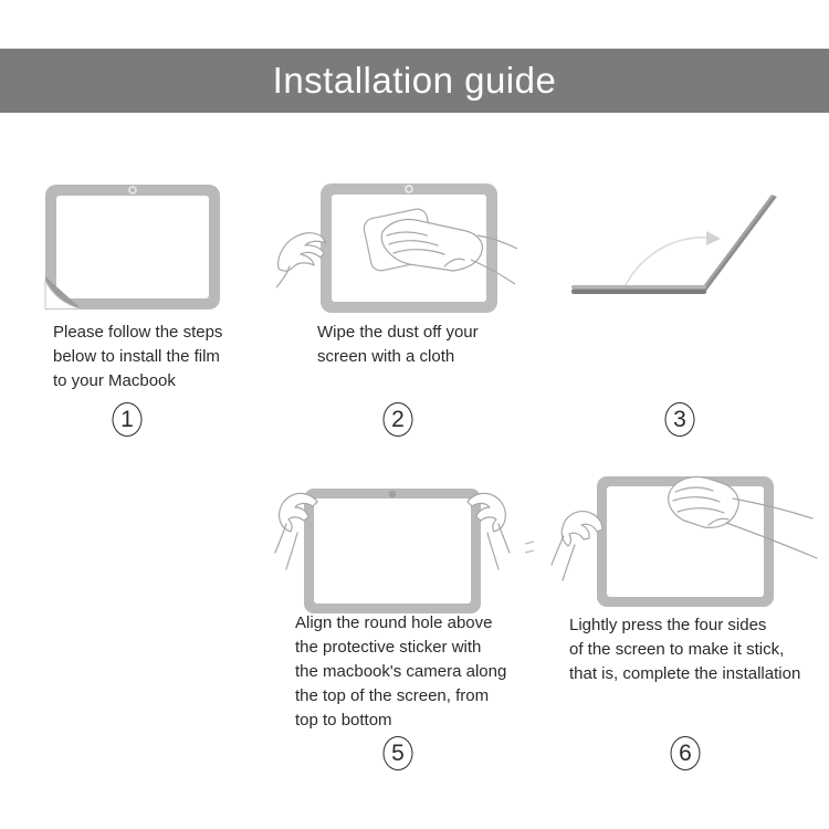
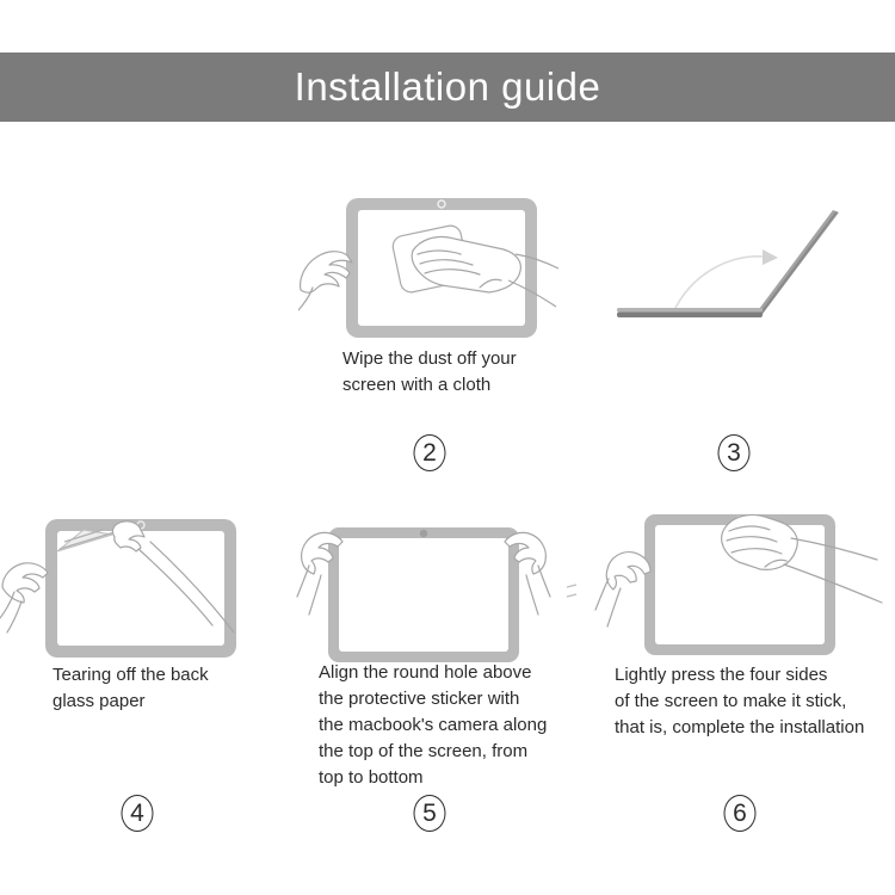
  Installation guide
- Please follow the steps
- below to install the film
- to your Macbook
- 1
  Wipe the dust off your
  screen with a cloth
  2
  3
+ Tearing off the back
+ glass paper
+ 4
  Align the round hole above
  the protective sticker with
  the macbook's camera along
  the top of the screen, from
  top to bottom
  5
  Lightly press the four sides
  of the screen to make it stick,
  that is, complete the installation
  6
